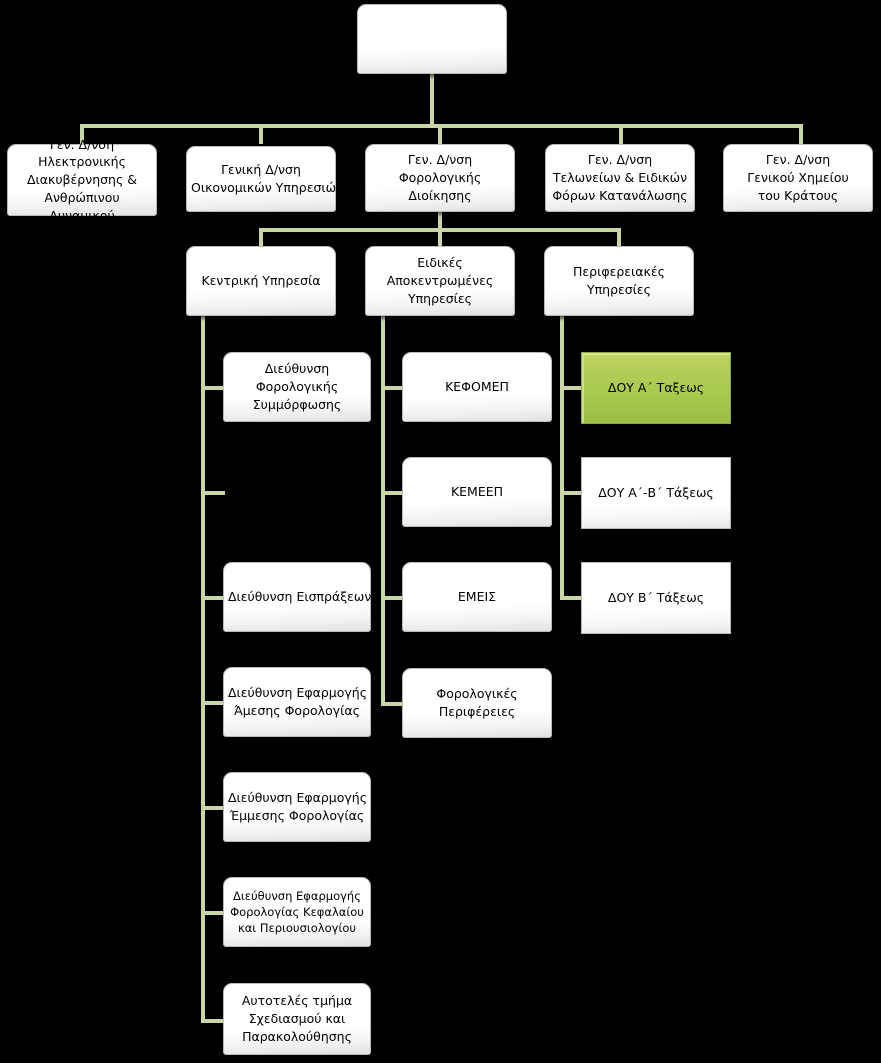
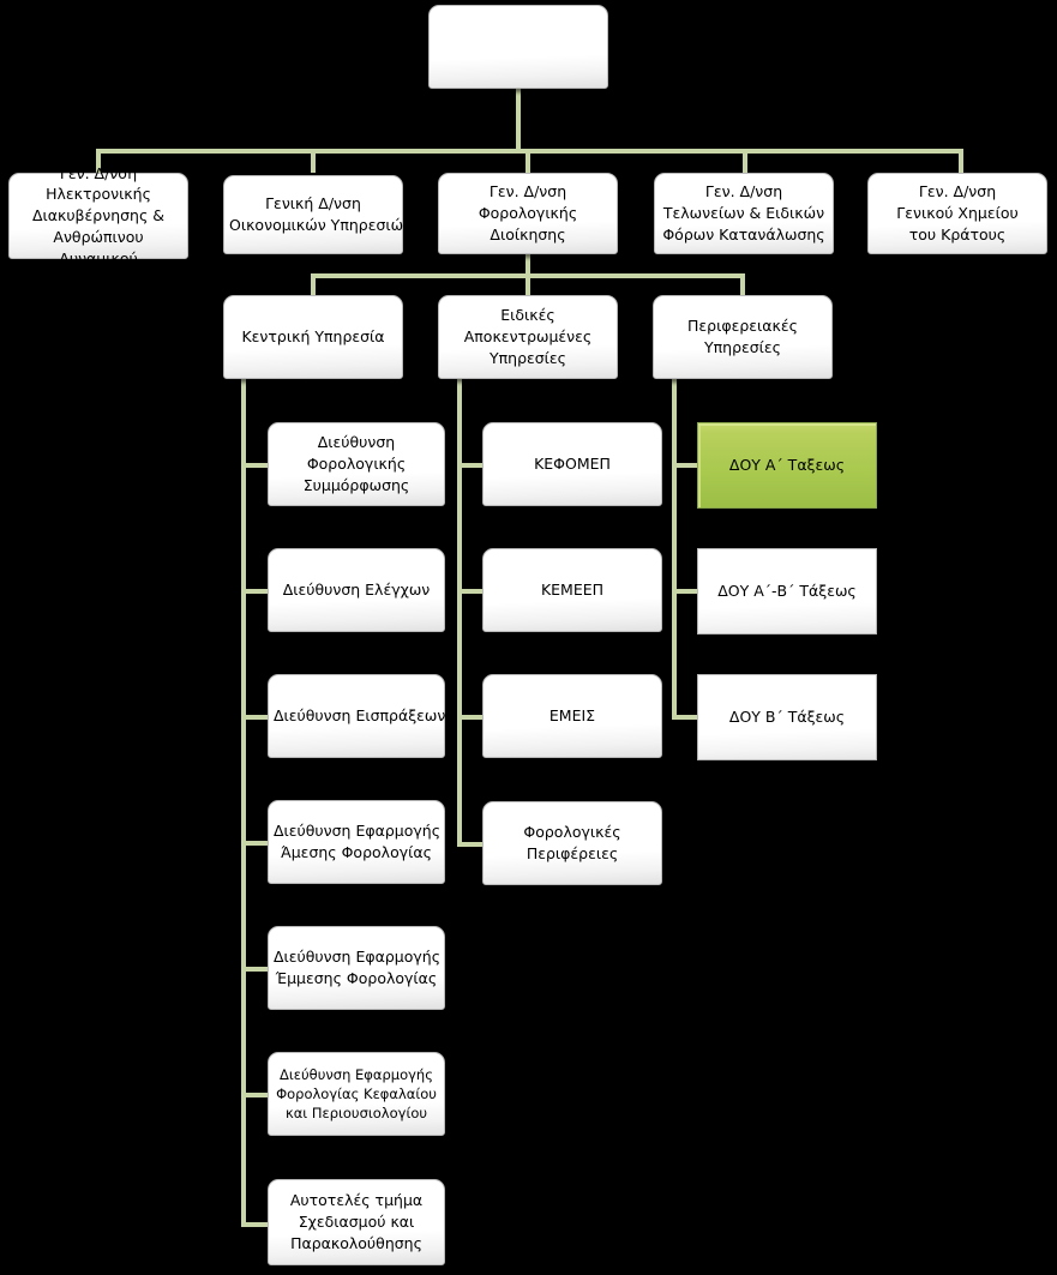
  Γεν. Δ/νση
  Ηλεκτρονικής
  Διακυβέρνησης &
  Ανθρώπινου
  Δυναμικού
  Γενική Δ/νση
  Οικονομικών Υπηρεσιών
  Γεν. Δ/νση
  Φορολογικής
  Διοίκησης
  Γεν. Δ/νση
  Τελωνείων & Ειδικών
  Φόρων Κατανάλωσης
  Γεν. Δ/νση
  Γενικού Χημείου
  του Κράτους
  Κεντρική Υπηρεσία
  Ειδικές
  Αποκεντρωμένες
  Υπηρεσίες
  Περιφερειακές
  Υπηρεσίες
  Διεύθυνση
  Φορολογικής
  Συμμόρφωσης
+ Διεύθυνση Ελέγχων
  Διεύθυνση Εισπράξεων
  Διεύθυνση Εφαρμογής
  Άμεσης Φορολογίας
  Διεύθυνση Εφαρμογής
  Έμμεσης Φορολογίας
  Διεύθυνση Εφαρμογής
  Φορολογίας Κεφαλαίου
  και Περιουσιολογίου
  Αυτοτελές τμήμα
  Σχεδιασμού και
  Παρακολούθησης
  ΚΕΦΟΜΕΠ
  ΚΕΜΕΕΠ
  ΕΜΕΙΣ
  Φορολογικές
  Περιφέρειες
  ΔΟΥ Α΄ Ταξεως
  ΔΟΥ Α΄-Β΄ Τάξεως
  ΔΟΥ Β΄ Τάξεως
